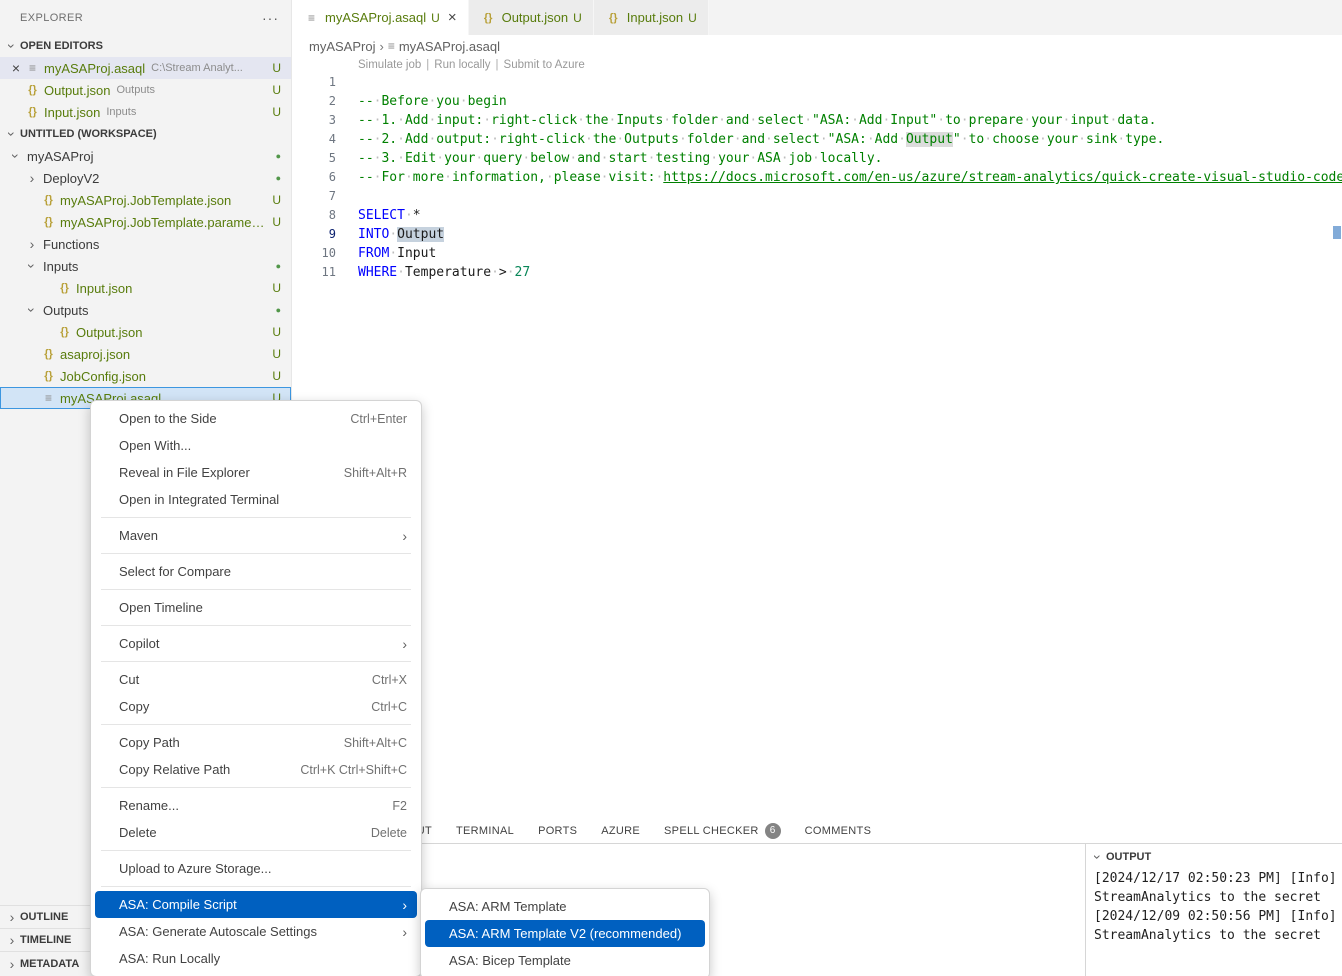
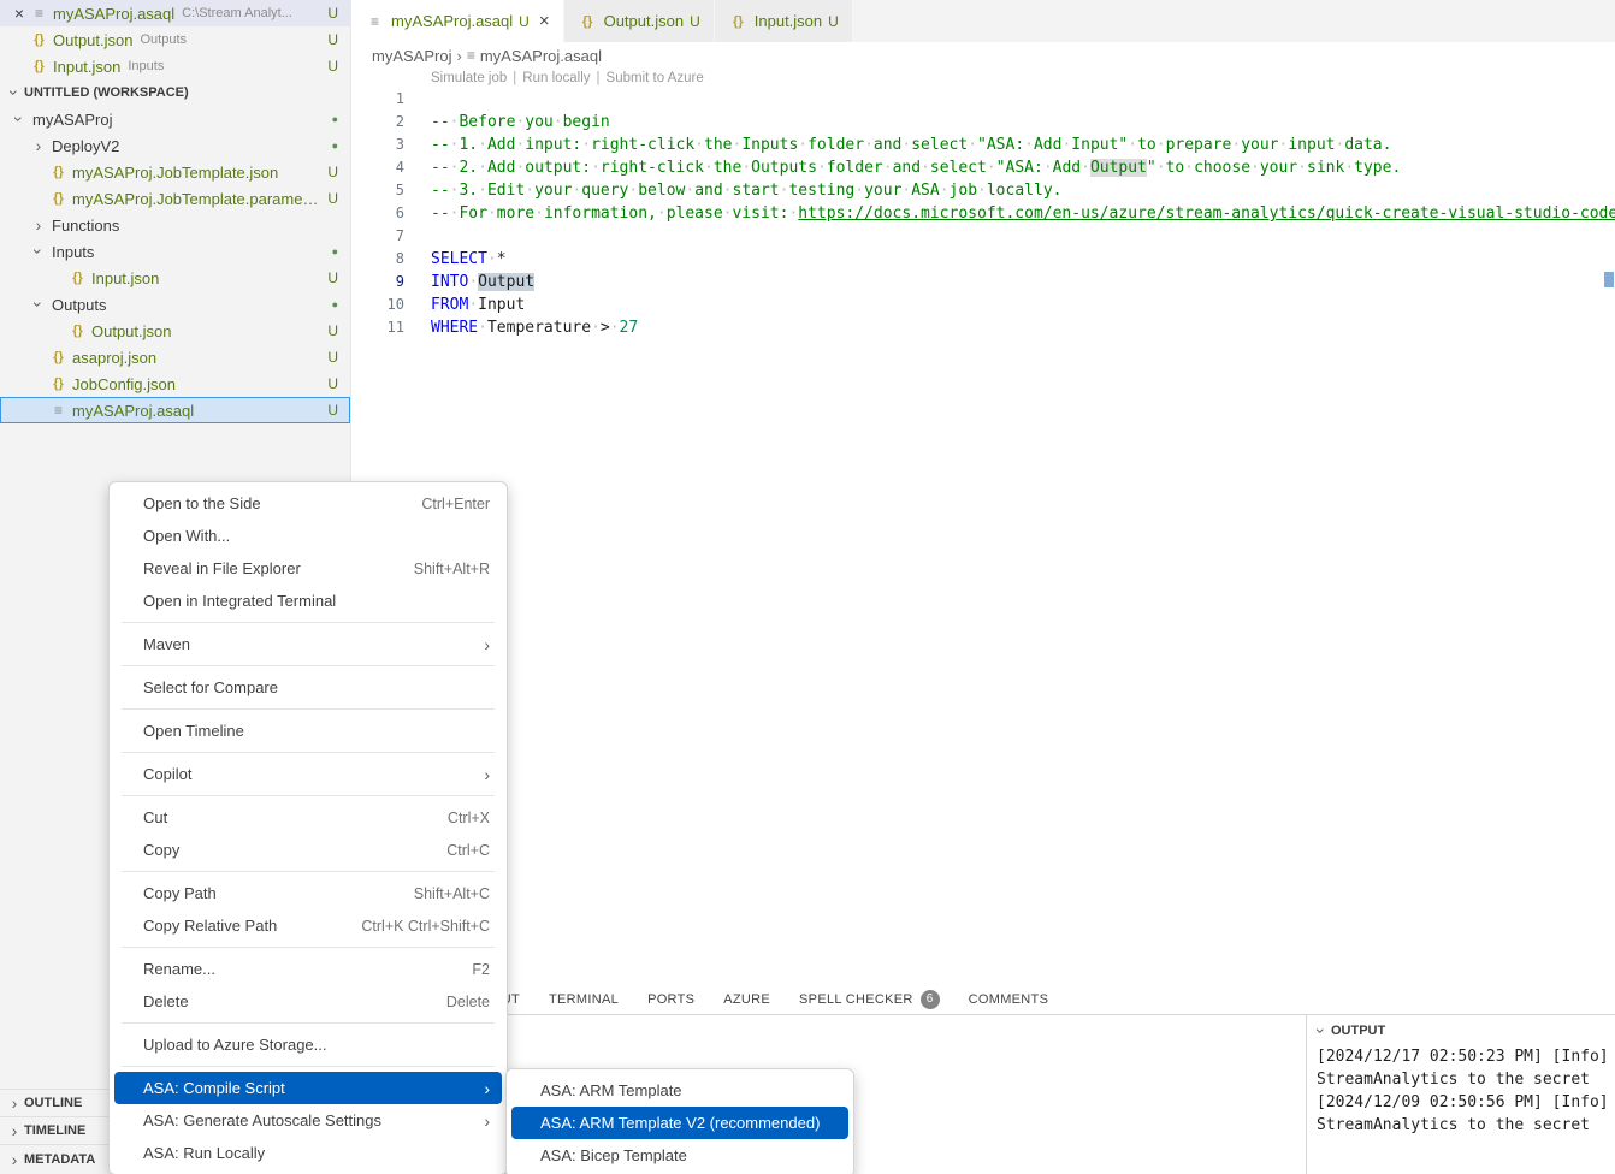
- EXPLORER
- ···
- OPEN EDITORS
  ×
  ≡
  myASAProj.asaql
  C:\Stream Analyt...
  U
  {}
  Output.json
  Outputs
  U
  {}
  Input.json
  Inputs
  U
  UNTITLED (WORKSPACE)
  myASAProj
  ●
  ›
  DeployV2
  ●
  {}
  myASAProj.JobTemplate.json
  U
  {}
  myASAProj.JobTemplate.parameter
  U
  ›
  Functions
  Inputs
  ●
  {}
  Input.json
  U
  Outputs
  ●
  {}
  Output.json
  U
  {}
  asaproj.json
  U
  {}
  JobConfig.json
  U
  ≡
  myASAProj.asaql
  U
  ›
  OUTLINE
  ›
  TIMELINE
  ›
  METADATA
  ≡
  myASAProj.asaql
  U
  ×
  {}
  Output.json
  U
  {}
  Input.json
  U
  myASAProj
  ›
  ≡
  myASAProj.asaql
  Simulate job | Run locally | Submit to Azure
  1
  2
  --·Before·you·begin
  3
  --·1.·Add·input:·right-click·the·Inputs·folder·and·select·"ASA:·Add·Input"·to·prepare·your·input·data.
  4
  --·2.·Add·output:·right-click·the·Outputs·folder·and·select·"ASA:·Add· Output"·to·choose·your·sink·type.
  5
  --·3.·Edit·your·query·below·and·start·testing·your·ASA·job·locally.
  6
  --·For·more·information,·please·visit:· https://docs.microsoft.com/en-us/azure/stream-analytics/quick-create-visual-studio-code
  7
  8
  SELECT ·*
  9
  INTO · Output
  10
  FROM ·Input
  11
  WHERE ·Temperature·>· 27
  TERMINAL
  PORTS
  AZURE
  SPELL CHECKER
  6
  COMMENTS
  OUTPUT
  [2024/12/17 02:50:23 PM] [Info]
  StreamAnalytics to the secret
  [2024/12/09 02:50:56 PM] [Info]
  StreamAnalytics to the secret
  Open to the Side
  Ctrl+Enter
  Open With...
  Reveal in File Explorer
  Shift+Alt+R
  Open in Integrated Terminal
  Maven
  ›
  Select for Compare
  Open Timeline
  Copilot
  ›
  Cut
  Ctrl+X
  Copy
  Ctrl+C
  Copy Path
  Shift+Alt+C
  Copy Relative Path
  Ctrl+K Ctrl+Shift+C
  Rename...
  F2
  Delete
  Delete
  Upload to Azure Storage...
  ASA: Compile Script
  ›
  ASA: Generate Autoscale Settings
  ›
  ASA: Run Locally
  ASA: ARM Template
  ASA: ARM Template V2 (recommended)
  ASA: Bicep Template
